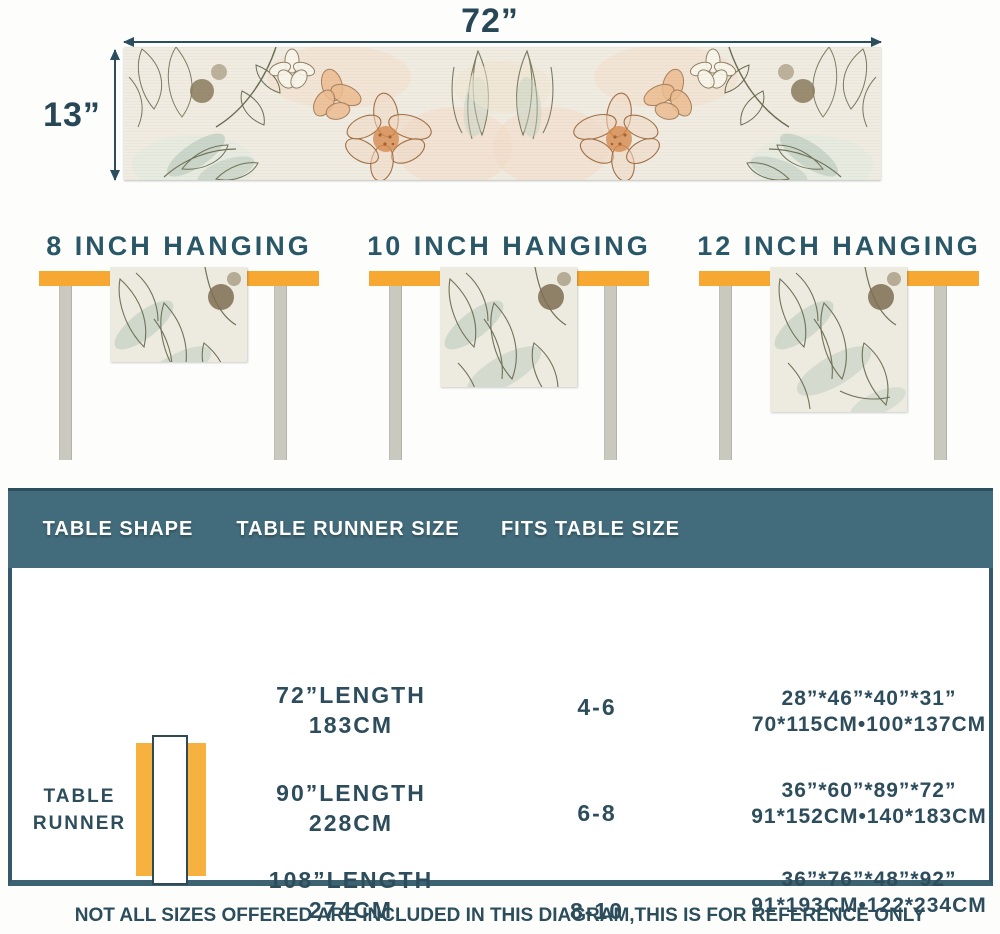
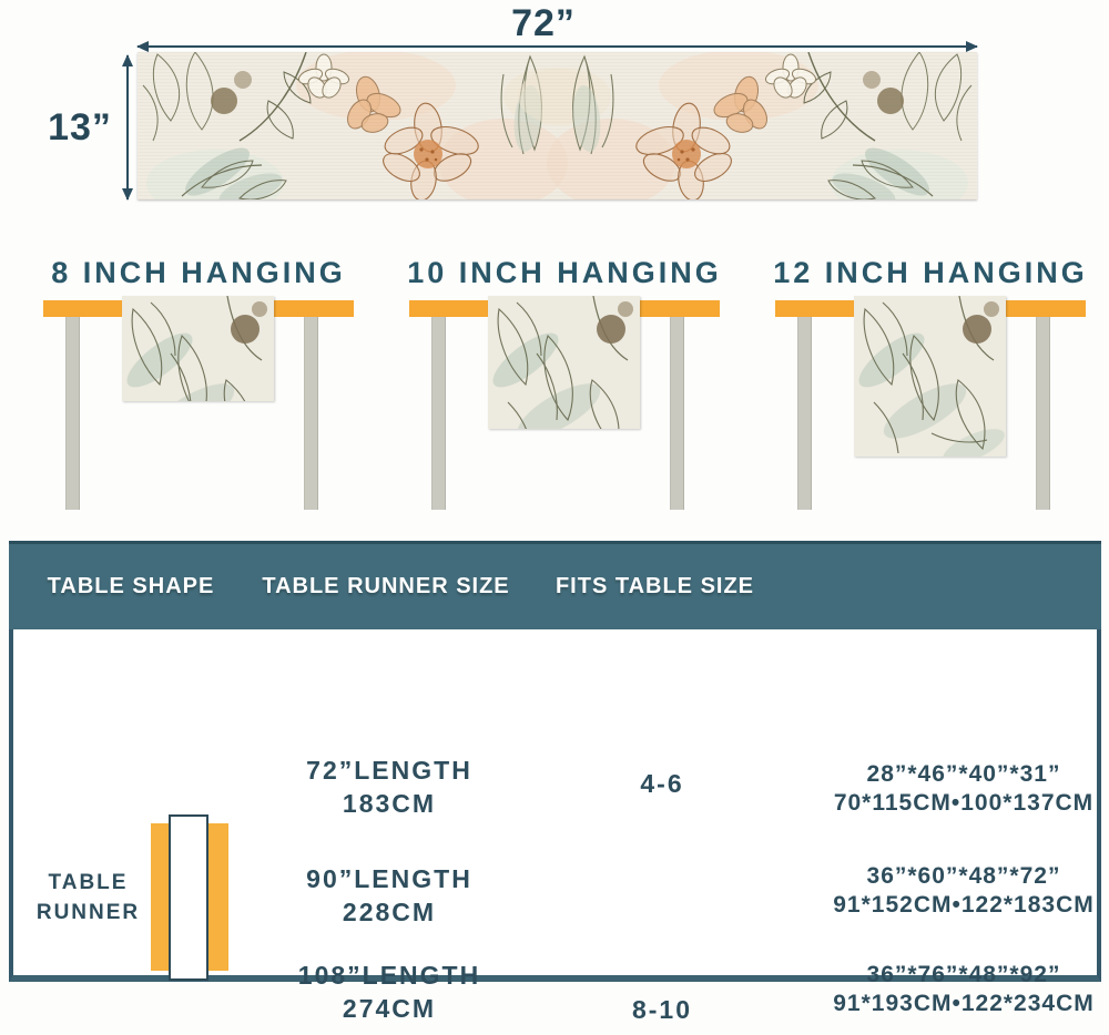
  72”
  13”
  8 INCH HANGING
  10 INCH HANGING
  12 INCH HANGING
  TABLE SHAPE
  TABLE RUNNER SIZE
  FITS TABLE SIZE
  TABLE
  RUNNER
  72”LENGTH
  183CM
  90”LENGTH
  228CM
  108”LENGTH
  274CM
  4-6
- 6-8
  8-10
  28”*46”*40”*31”
  70*115CM•100*137CM
- 36”*60”*89”*72”
+ 36”*60”*48”*72”
- 91*152CM•140*183CM
+ 91*152CM•122*183CM
  36”*76”*48”*92”
  91*193CM•122*234CM
- NOT ALL SIZES OFFERED ARE INCLUDED IN THIS DIAGRAM,THIS IS FOR REFERENCE ONLY
